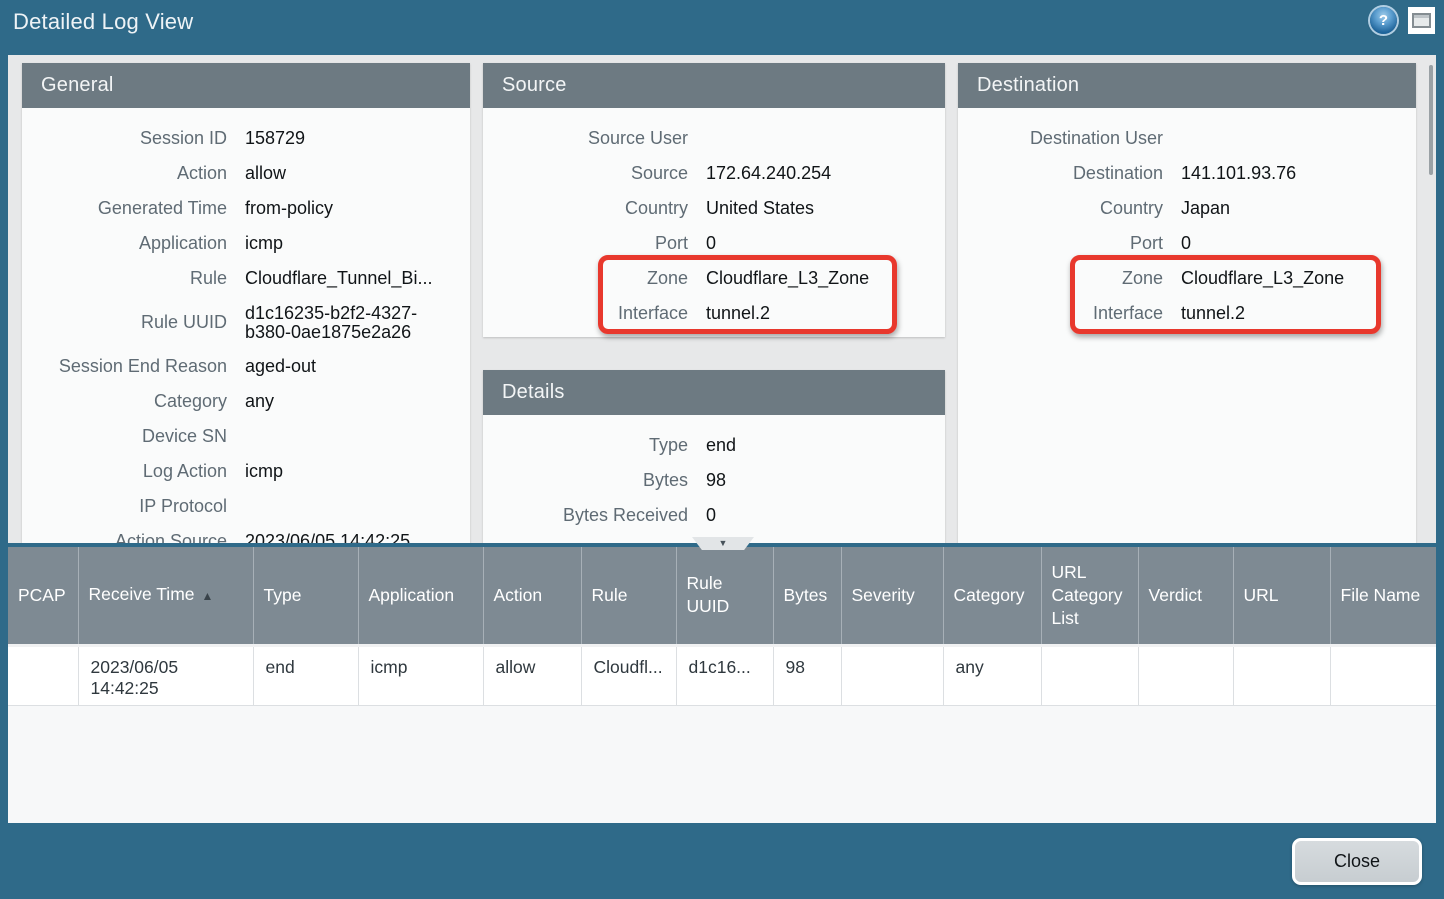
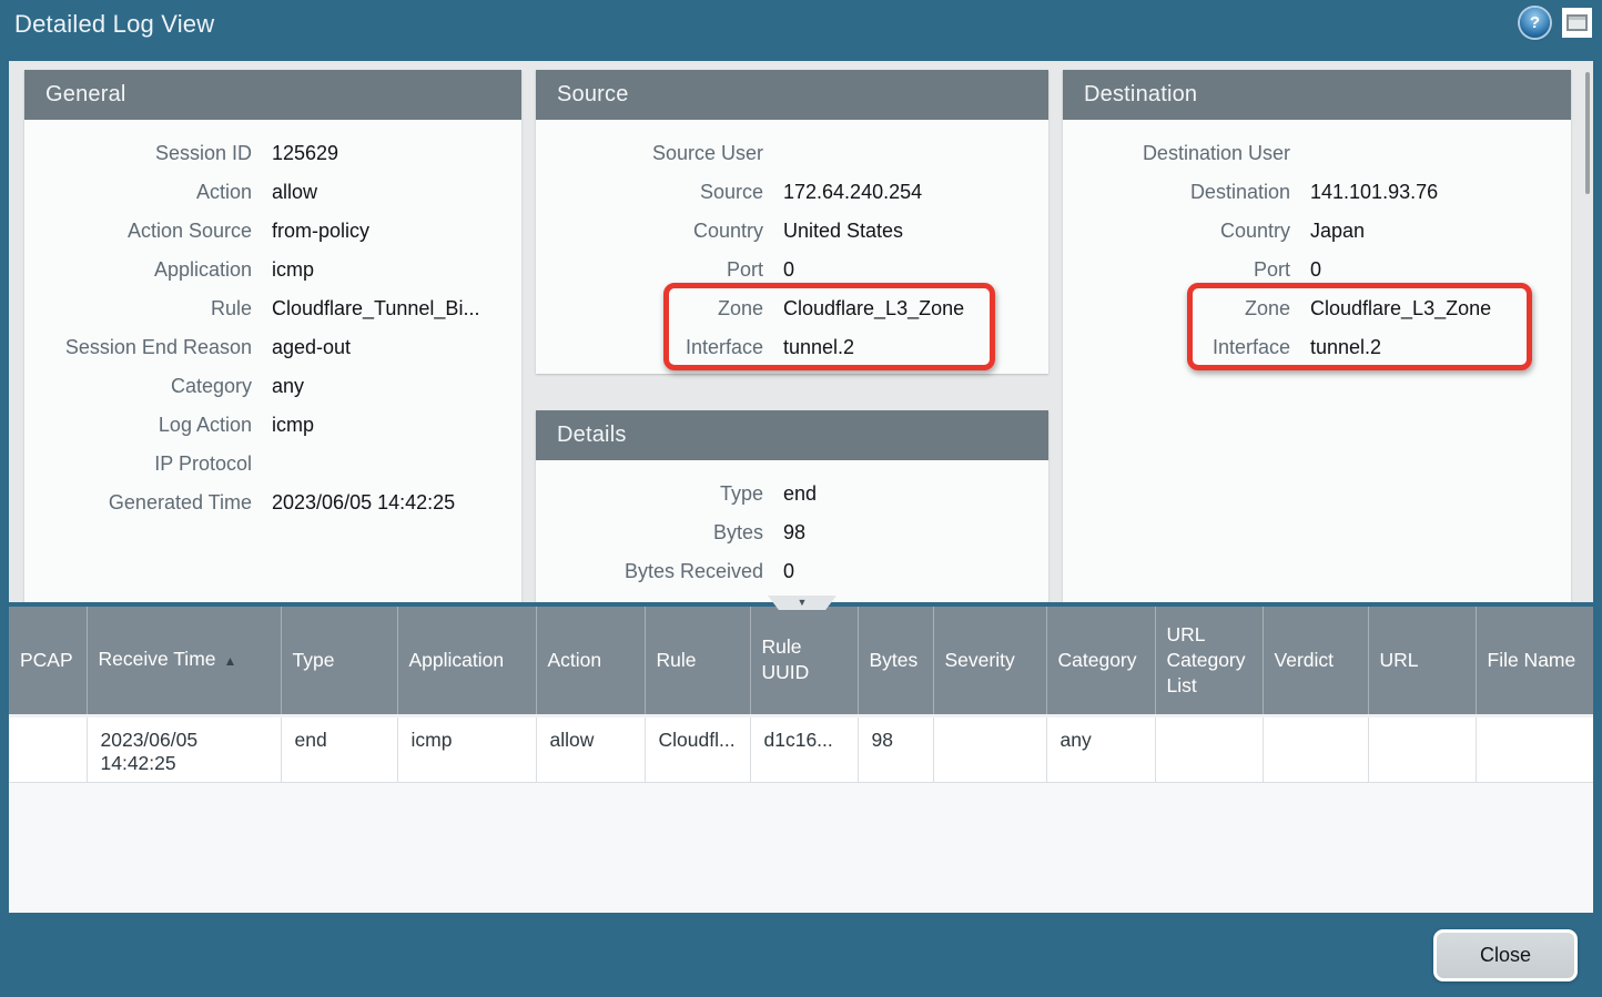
  Detailed Log View
  ?
  General
  Session ID
- 158729
+ 125629
  Action
  allow
- Generated Time
+ Action Source
  from-policy
  Application
  icmp
  Rule
  Cloudflare_Tunnel_Bi...
- Rule UUID
- d1c16235-b2f2-4327-b380-0ae1875e2a26
  Session End Reason
  aged-out
  Category
  any
- Device SN
  Log Action
  icmp
  IP Protocol
- Action Source
+ Generated Time
  2023/06/05 14:42:25
  Source
  Source User
  Source
  172.64.240.254
  Country
  United States
  Port
  0
  Zone
  Cloudflare_L3_Zone
  Interface
  tunnel.2
  Details
  Type
  end
  Bytes
  98
  Bytes Received
  0
  Destination
  Destination User
  Destination
  141.101.93.76
  Country
  Japan
  Port
  0
  Zone
  Cloudflare_L3_Zone
  Interface
  tunnel.2
  ▼
  PCAP	Receive Time ▲	Type	Application	Action	Rule	Rule UUID	Bytes	Severity	Category	URL Category List	Verdict	URL	File Name
  	2023/06/05 14:42:25	end	icmp	allow	Cloudfl...	d1c16...	98		any
  Close
